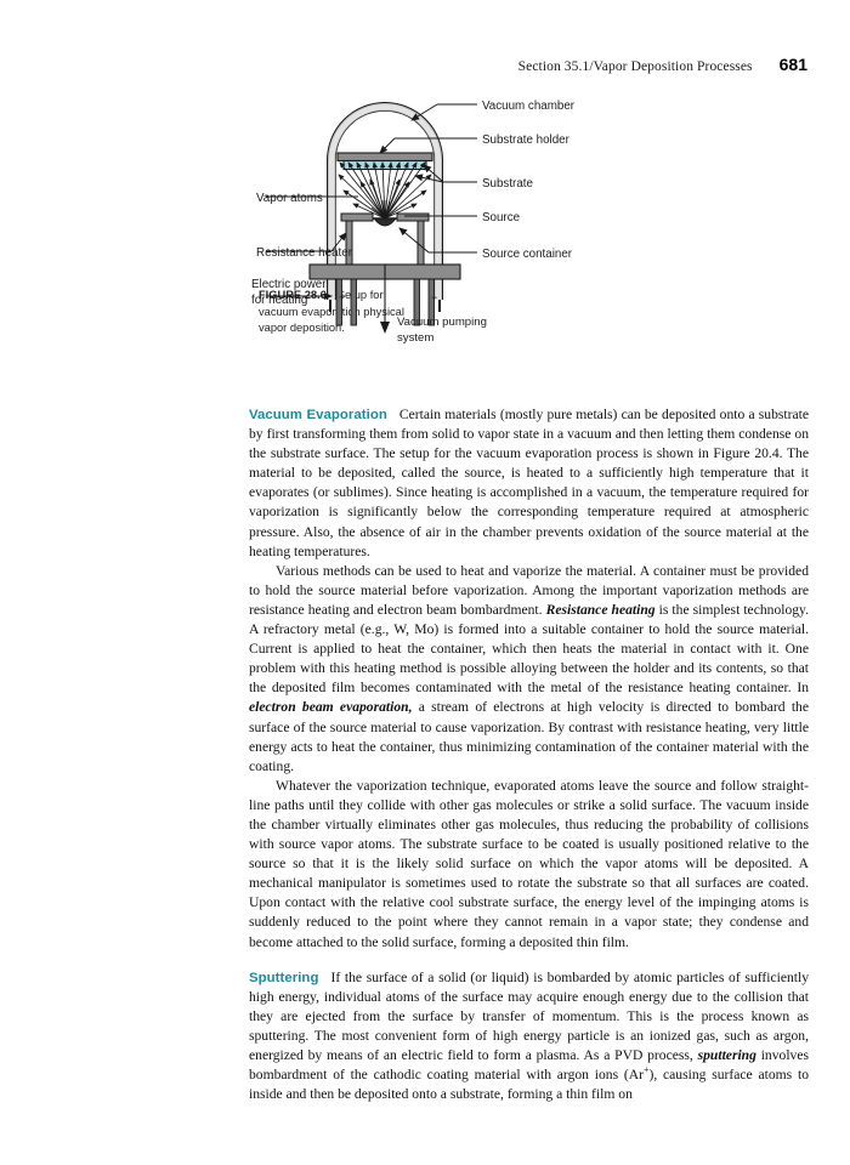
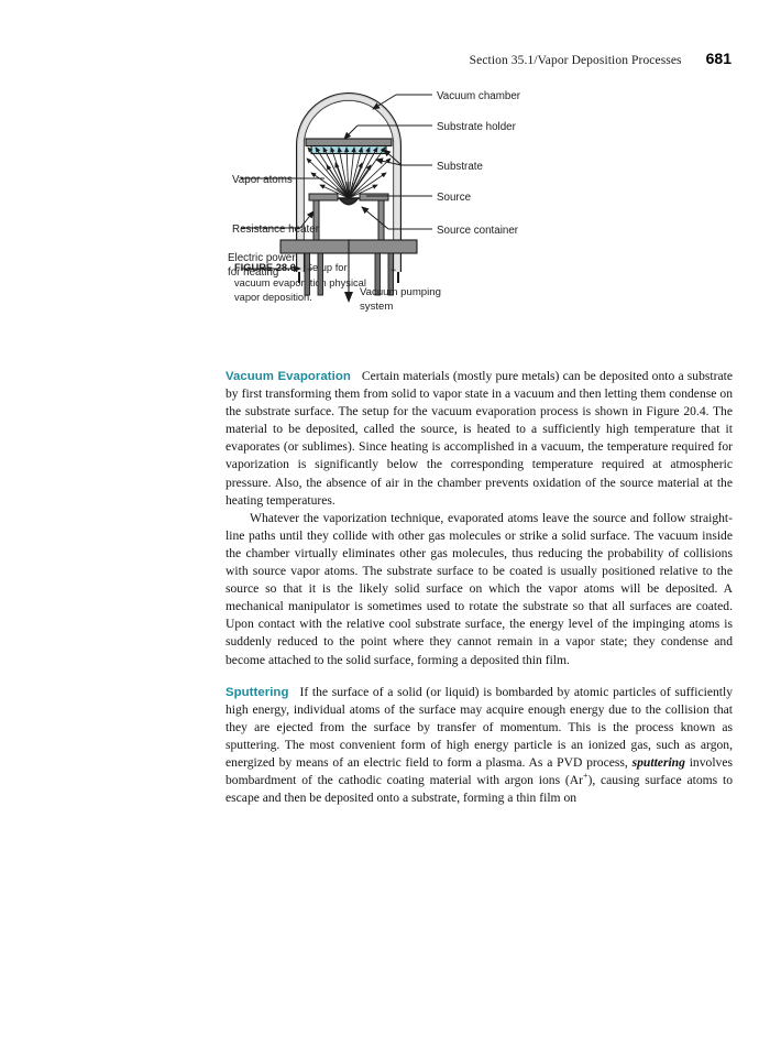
  Section 35.1/Vapor Deposition Processes
  681
  FIGURE 28.6 eup for vacuum evaportin phyical vapor deposition.
  +
  −
  Vacuum pumping
  system
  Vacuum chamber
  Substrate holder
  Substrate
  Source
  Source container
  Vapor atoms
  Resistance heater
  Electric power
  for heating
  Vacuum Evaporation Certain materials (mostly pure metals) can be deposited onto a substrate by first transforming them from solid to vapor state in a vacuum and then letting them condense on the substrate surface. The setup for the vacuum evaporation process is shown in Figure 20.4. The material to be deposited, called the source, is heated to a sufficiently high temperature that it evaporates (or sublimes). Since heating is accomplished in a vacuum, the temperature required for vaporization is significantly below the corresponding temperature required at atmospheric pressure. Also, the absence of air in the chamber prevents oxidation of the source material at the heating temperatures.
- Various methods can be used to heat and vaporize the material. A container must be provided to hold the source material before vaporization. Among the important vaporization methods are resistance heating and electron beam bombardment. Resistance heating is the simplest technology. A refractory metal (e.g., W, Mo) is formed into a suitable container to hold the source material. Current is applied to heat the container, which then heats the material in contact with it. One problem with this heating method is possible alloying between the holder and its contents, so that the deposited film becomes contaminated with the metal of the resistance heating container. In electron beam evaporation, a stream of electrons at high velocity is directed to bombard the surface of the source material to cause vaporization. By contrast with resistance heating, very little energy acts to heat the container, thus minimizing contamination of the container material with the coating.
  Whatever the vaporization technique, evaporated atoms leave the source and follow straight-line paths until they collide with other gas molecules or strike a solid surface. The vacuum inside the chamber virtually eliminates other gas molecules, thus reducing the probability of collisions with source vapor atoms. The substrate surface to be coated is usually positioned relative to the source so that it is the likely solid surface on which the vapor atoms will be deposited. A mechanical manipulator is sometimes used to rotate the substrate so that all surfaces are coated. Upon contact with the relative cool substrate surface, the energy level of the impinging atoms is suddenly reduced to the point where they cannot remain in a vapor state; they condense and become attached to the solid surface, forming a deposited thin film.
- Sputtering If the surface of a solid (or liquid) is bombarded by atomic particles of sufficiently high energy, individual atoms of the surface may acquire enough energy due to the collision that they are ejected from the surface by transfer of momentum. This is the process known as sputtering. The most convenient form of high energy particle is an ionized gas, such as argon, energized by means of an electric field to form a plasma. As a PVD process, sputtering involves bombardment of the cathodic coating material with argon ions (Ar+), causing surface atoms to inside and then be deposited onto a substrate, forming a thin film on
+ Sputtering If the surface of a solid (or liquid) is bombarded by atomic particles of sufficiently high energy, individual atoms of the surface may acquire enough energy due to the collision that they are ejected from the surface by transfer of momentum. This is the process known as sputtering. The most convenient form of high energy particle is an ionized gas, such as argon, energized by means of an electric field to form a plasma. As a PVD process, sputtering involves bombardment of the cathodic coating material with argon ions (Ar+), causing surface atoms to escape and then be deposited onto a substrate, forming a thin film on
